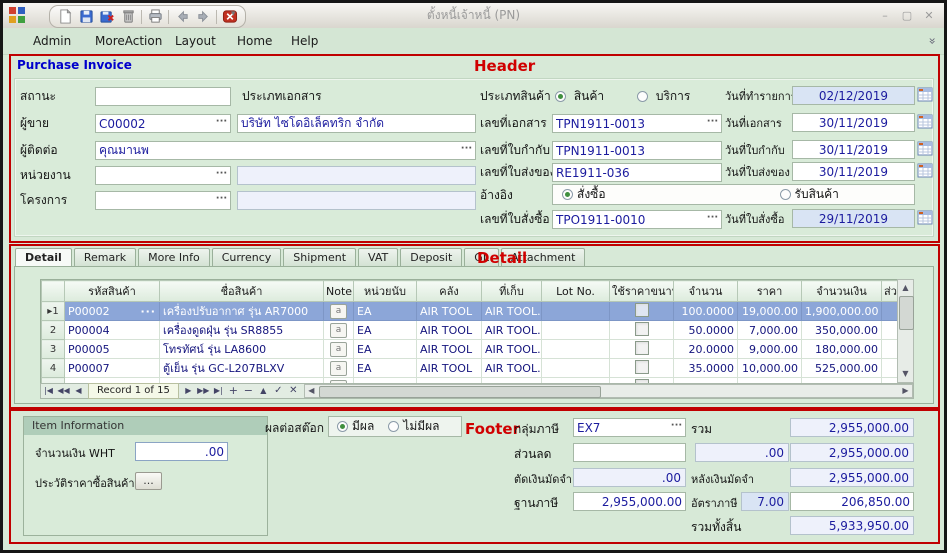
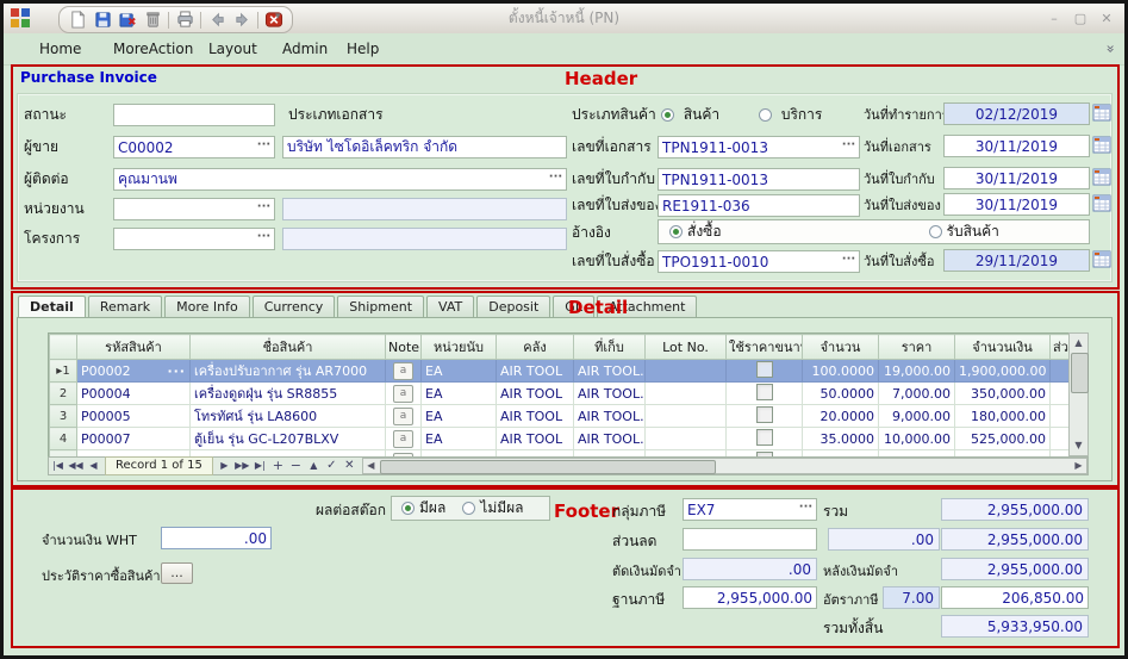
  ตั้งหนี้เจ้าหนี้ (PN)
  ▾
  –
  ▢
  ✕
- Admin
+ Home
  MoreAction
  Layout
- Home
+ Admin
  Help
  Purchase Invoice
  Header
  สถานะ
  ประเภทเอกสาร
  ผู้ขาย
  C00002
  บริษัท ไซโดอิเล็คทริก จำกัด
  ผู้ติดต่อ
  คุณมานพ
  หน่วยงาน
  โครงการ
  ประเภทสินค้า
  สินค้า
  บริการ
  วันที่ทำรายกา
  02/12/2019
  เลขที่เอกสาร
  TPN1911-0013
  วันที่เอกสาร
  30/11/2019
  เลขที่ใบกำกับ
  TPN1911-0013
  วันที่ใบกำกับ
  30/11/2019
  เลขที่ใบส่งขอ
  RE1911-036
  วันที่ใบส่งของ
  30/11/2019
  อ้างอิง
  สั่งซื้อ
  รับสินค้า
  เลขที่ใบสั่งซื้อ
  TPO1911-0010
  วันที่ใบสั่งซื้อ
  29/11/2019
  Detail Remark More Info Currency Shipment VAT Deposit GL Attachment
  Detail
  	รหัสสินค้า	ชื่อสินค้า	Note	หน่วยนับ	คลัง	ที่เก็บ	Lot No.	ใช้ราคาขนา	จำนวน	ราคา	จำนวนเงิน	ส่ว
  ▸1	P00002 ···	เครื่องปรับอากาศ รุ่น AR7000	a	EA	AIR TOOL	AIR TOOL.			100.0000	19,000.00	1,900,000.00
  2	P00004	เครื่องดูดฝุ่น รุ่น SR8855	a	EA	AIR TOOL	AIR TOOL.			50.0000	7,000.00	350,000.00
  3	P00005	โทรทัศน์ รุ่น LA8600	a	EA	AIR TOOL	AIR TOOL.			20.0000	9,000.00	180,000.00
  4	P00007	ตู้เย็น รุ่น GC-L207BLXV	a	EA	AIR TOOL	AIR TOOL.			35.0000	10,000.00	525,000.00
  ▲
  ▼
  |◀
  ◀◀
  ◀
  Record 1 of 15
  ▶
  ▶▶
  ▶|
  +
  −
  ▲
  ✓
  ✕
  ◀
  ▶
  Footer
- Item Information
  จำนวนเงิน WHT
  .00
  ประวัติราคาซื้อสินค้า
  ...
  ผลต่อสต๊อก
  มีผล
  ไม่มีผล
  กลุ่มภาษี
  EX7
  รวม
  2,955,000.00
  ส่วนลด
  .00
  2,955,000.00
  ตัดเงินมัดจำ
  .00
  หลังเงินมัดจำ
  2,955,000.00
  ฐานภาษี
  2,955,000.00
  อัตราภาษี
  7.00
  206,850.00
  รวมทั้งสิ้น
  5,933,950.00
